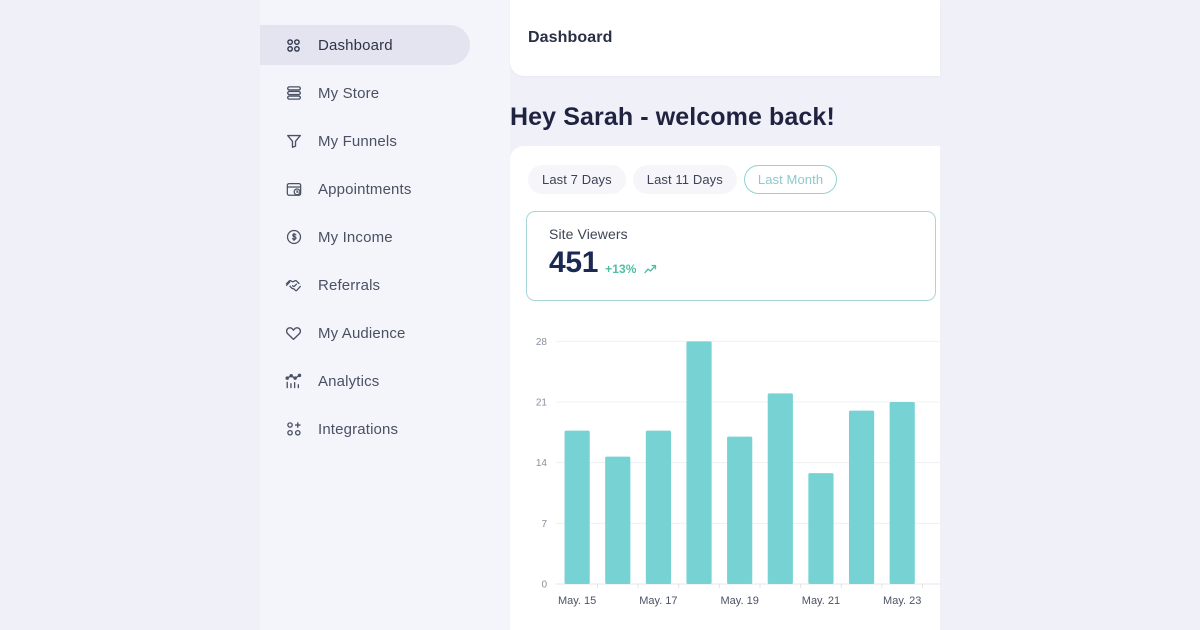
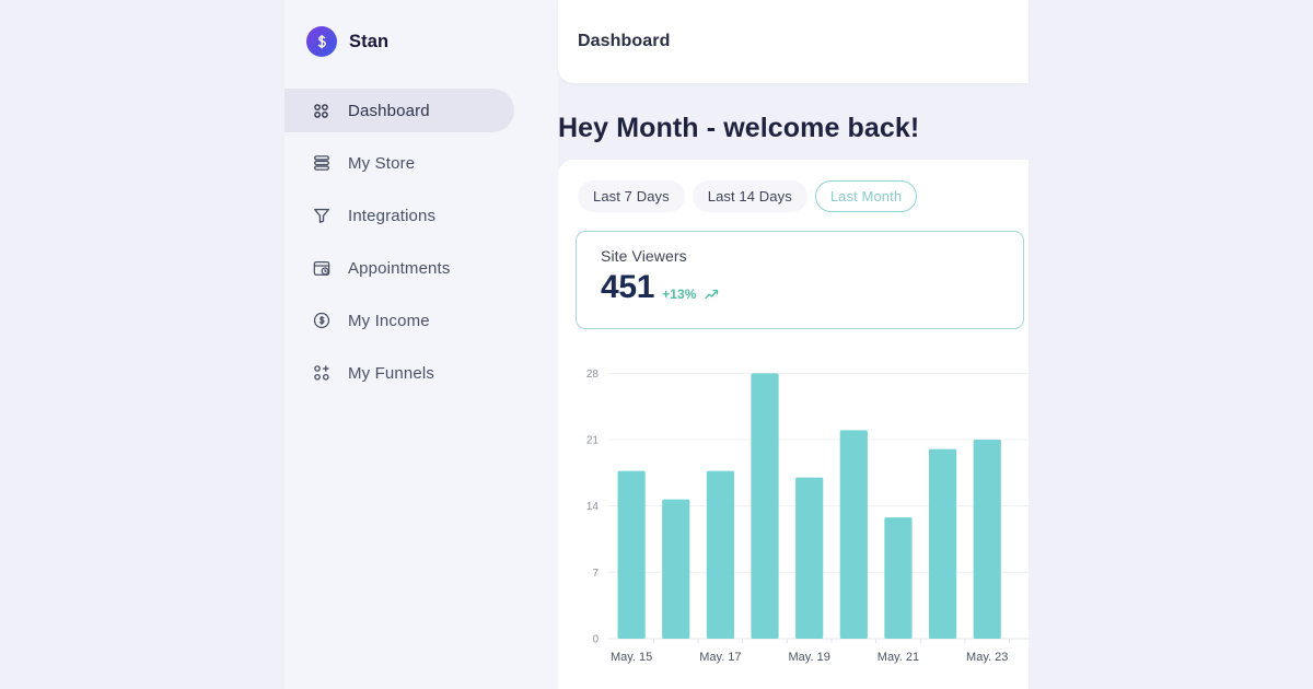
+ Stan
  Dashboard
  My Store
- My Funnels
+ Integrations
  Appointments
  My Income
- Referrals
- My Audience
- Analytics
- Integrations
+ My Funnels
  Dashboard
- Hey Sarah - welcome back!
+ Hey Month - welcome back!
  Last 7 Days
- Last 11 Days
+ Last 14 Days
  Last Month
  Site Viewers
  451
  +13%
  0
  7
  14
  21
  28
  May. 15
  May. 17
  May. 19
  May. 21
  May. 23
